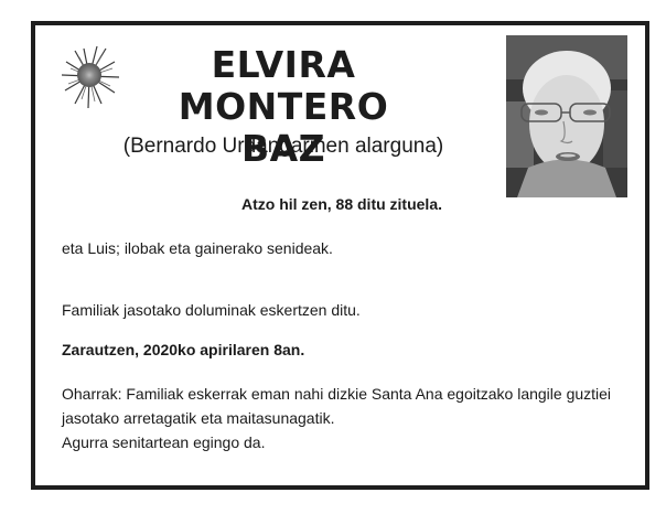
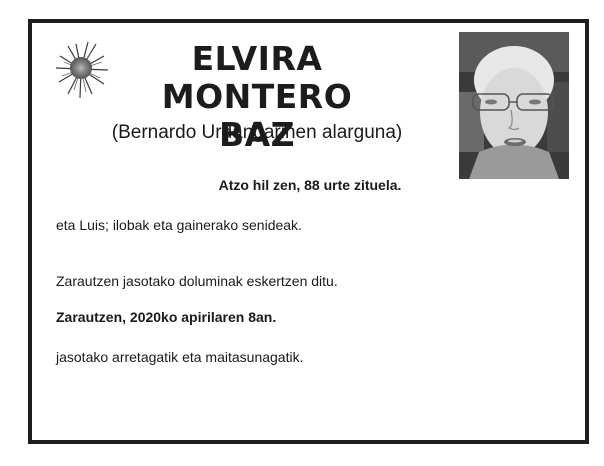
  ELVIRA
  MONTERO BAZ
  (Bernardo Urdangarinen alarguna)
- Atzo hil zen, 88 ditu zituela.
+ Atzo hil zen, 88 urte zituela.
  eta Luis; ilobak eta gainerako senideak.
- Familiak jasotako doluminak eskertzen ditu.
+ Zarautzen jasotako doluminak eskertzen ditu.
  Zarautzen, 2020ko apirilaren 8an.
- Oharrak: Familiak eskerrak eman nahi dizkie Santa Ana egoitzako langile guztiei
  jasotako arretagatik eta maitasunagatik.
- Agurra senitartean egingo da.
